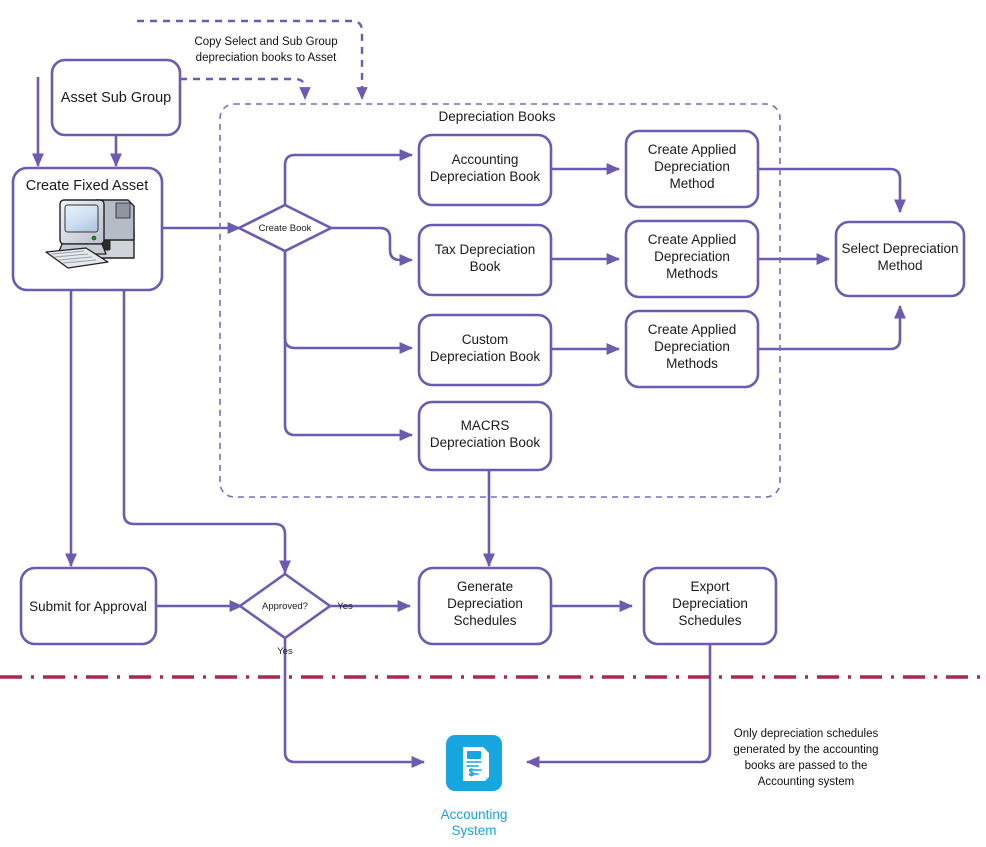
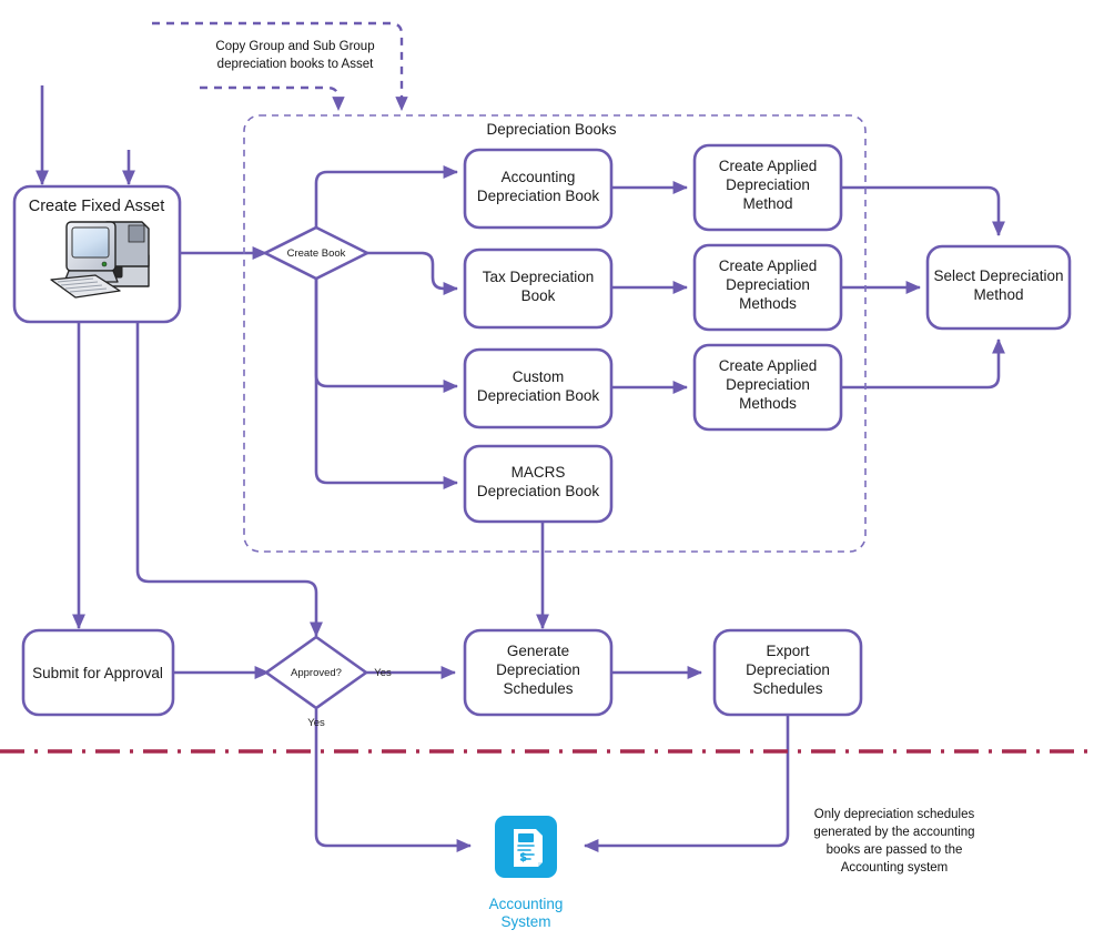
  Depreciation Books
- Asset Sub Group
  Create Fixed Asset
  Create Book
  Accounting
  Depreciation Book
  Tax Depreciation
  Book
  Custom
  Depreciation Book
  MACRS
  Depreciation Book
  Create Applied
  Depreciation
  Method
  Create Applied
  Depreciation
  Methods
  Create Applied
  Depreciation
  Methods
  Select Depreciation
  Method
  Submit for Approval
  Approved?
  Yes
  Yes
  Generate
  Depreciation
  Schedules
  Export
  Depreciation
  Schedules
  $
  Accounting
  System
- Copy Select and Sub Group
+ Copy Group and Sub Group
  depreciation books to Asset
  Only depreciation schedules
  generated by the accounting
  books are passed to the
  Accounting system
